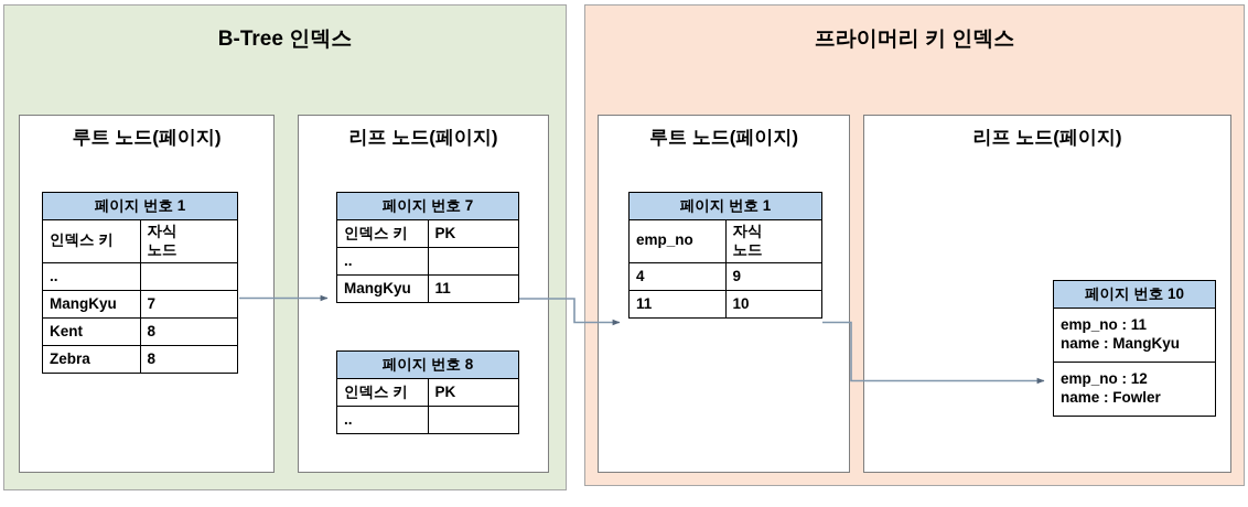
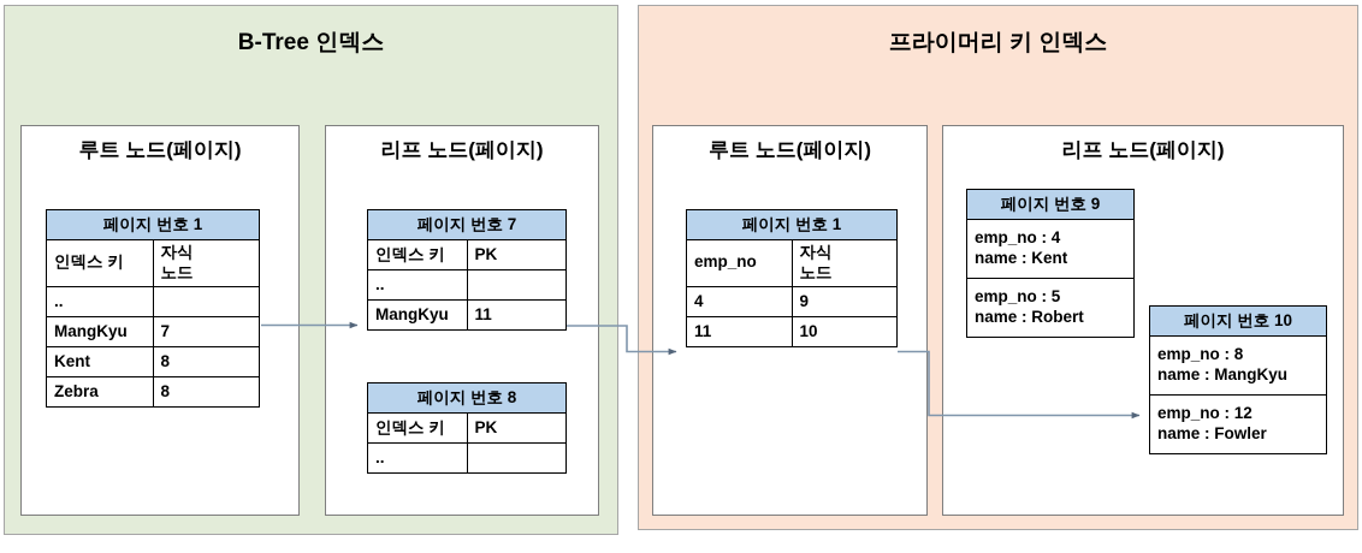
  B-Tree 인덱스
  루트 노드(페이지)
  페이지 번호 1
  인덱스 키	자식 노드
  ..
  MangKyu	7
  Kent	8
  Zebra	8
  리프 노드(페이지)
  페이지 번호 7
  인덱스 키	PK
  ..
  MangKyu	11
  페이지 번호 8
  인덱스 키	PK
  ..
  프라이머리 키 인덱스
  루트 노드(페이지)
  페이지 번호 1
  emp_no	자식 노드
  4	9
  11	10
  리프 노드(페이지)
+ 페이지 번호 9
+ emp_no : 4 name : Kent
+ emp_no : 5 name : Robert
  페이지 번호 10
- emp_no : 11 name : MangKyu
+ emp_no : 8 name : MangKyu
  emp_no : 12 name : Fowler
